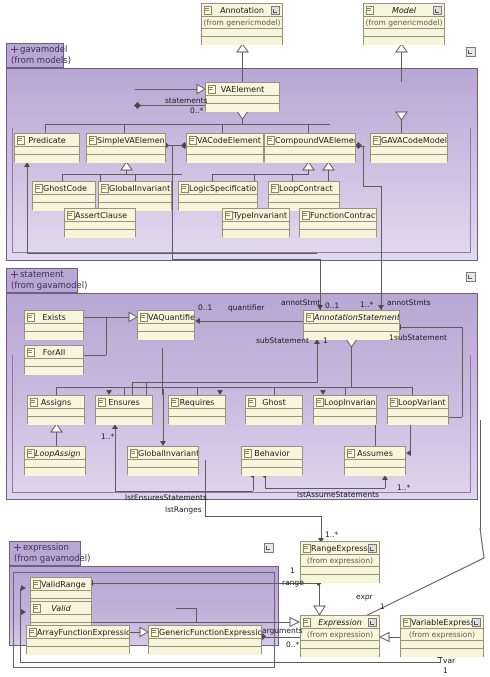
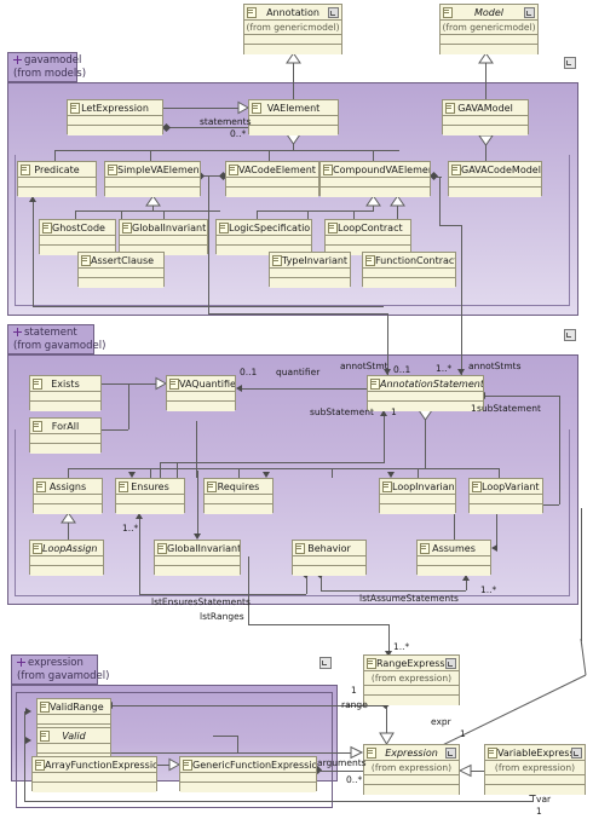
  Annotation
  (from genericmodel)
  Model
  (from genericmodel)
  gavamodel
  (from models)
+ LetExpression
  VAElement
+ GAVAModel
  Predicate
  SimpleVAElemen
  VACodeElement
  CompoundVAEleme
  GAVACodeModel
  GhostCode
  GlobalInvariant
  LogicSpecificatio
  LoopContract
  AssertClause
  TypeInvariant
  FunctionContrac
  statements
  0..*
  statement
  (from gavamodel)
  Exists
  ForAll
  VAQuantifie
  AnnotationStatement
  Assigns
  Ensures
  Requires
- Ghost
  LoopInvarian
  LoopVariant
  LoopAssign
  GlobalInvariant
  Behavior
  Assumes
  annotStmt
  0..1
  1..*
  annotStmts
  0..1
  quantifier
  subStatement
  1
  1
  subStatement
  1..*
  lstEnsuresStatements
  lstAssumeStatements
  1..*
  lstRanges
  expression
  (from gavamodel)
  ValidRange
  Valid
  ArrayFunctionExpressio
  GenericFunctionExpressio
  RangeExpress
  (from expression)
  Expression
  (from expression)
  VariableExpres
  (from expression)
  1..*
  1
  range
  arguments
  0..*
  expr
  1
  var
  1
